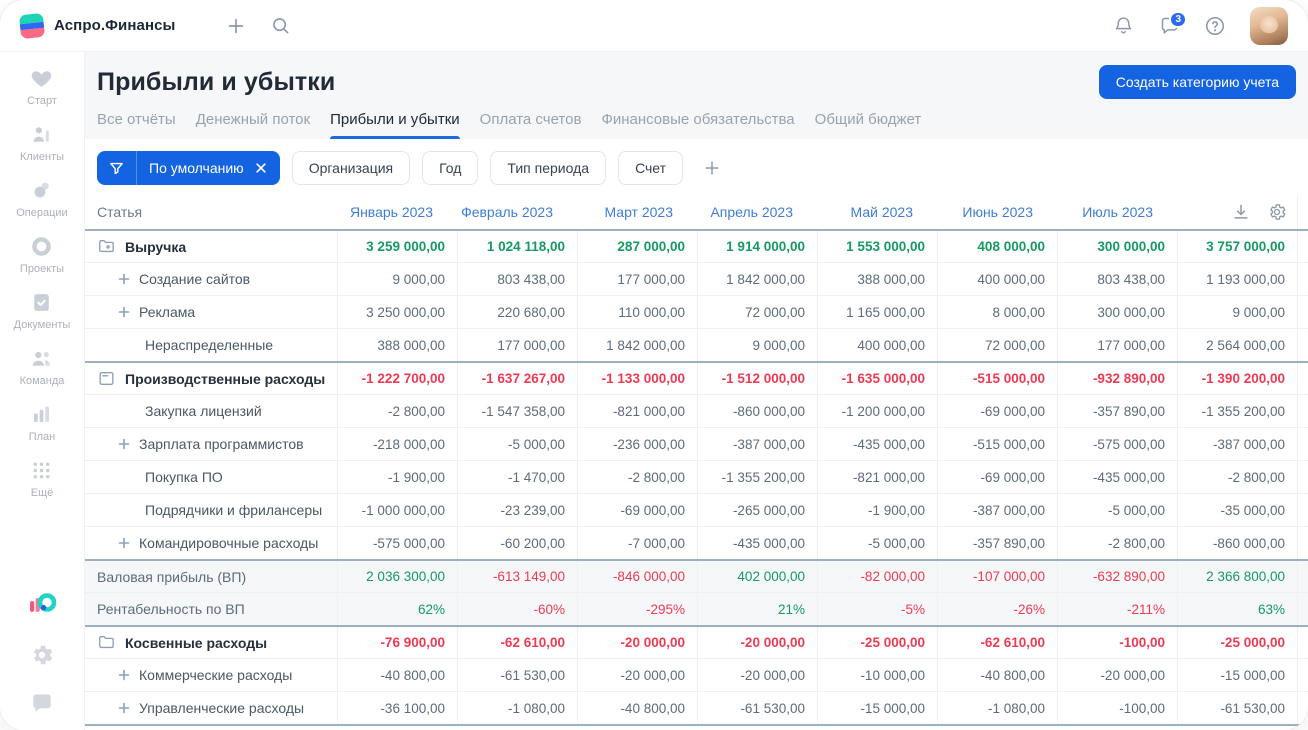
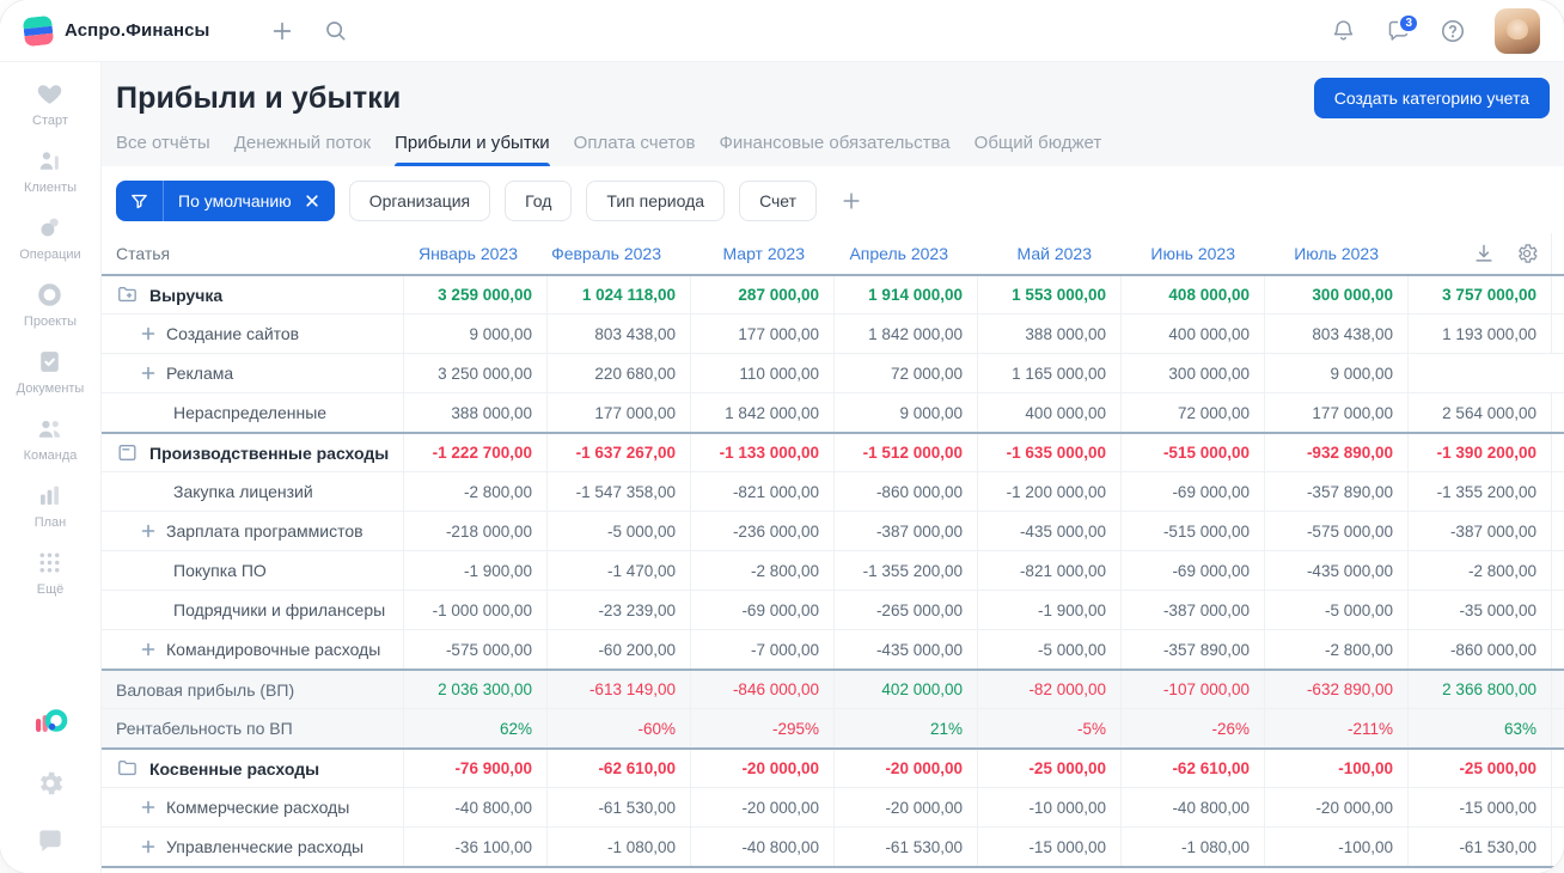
  Аспро.Финансы
  3
  Старт
  Клиенты
  Операции
  Проекты
  Документы
  Команда
  План
  Ещё
  Прибыли и убытки
  Создать категорию учета
  Все отчёты
  Денежный поток
  Прибыли и убытки
  Оплата счетов
  Финансовые обязательства
  Общий бюджет
  По умолчанию
  Организация
  Год
  Тип периода
  Счет
  Статья
  Январь 2023
  Февраль 2023
  Март 2023
  Апрель 2023
  Май 2023
  Июнь 2023
  Июль 2023
  Выручка
  3 259 000,00
  1 024 118,00
  287 000,00
  1 914 000,00
  1 553 000,00
  408 000,00
  300 000,00
  3 757 000,00
  Создание сайтов
  9 000,00
  803 438,00
  177 000,00
  1 842 000,00
  388 000,00
  400 000,00
  803 438,00
  1 193 000,00
  Реклама
  3 250 000,00
  220 680,00
  110 000,00
  72 000,00
  1 165 000,00
- 8 000,00
  300 000,00
  9 000,00
  Нераспределенные
  388 000,00
  177 000,00
  1 842 000,00
  9 000,00
  400 000,00
  72 000,00
  177 000,00
  2 564 000,00
  Производственные расходы
  -1 222 700,00
  -1 637 267,00
  -1 133 000,00
  -1 512 000,00
  -1 635 000,00
  -515 000,00
  -932 890,00
  -1 390 200,00
  Закупка лицензий
  -2 800,00
  -1 547 358,00
  -821 000,00
  -860 000,00
  -1 200 000,00
  -69 000,00
  -357 890,00
  -1 355 200,00
  Зарплата программистов
  -218 000,00
  -5 000,00
  -236 000,00
  -387 000,00
  -435 000,00
  -515 000,00
  -575 000,00
  -387 000,00
  Покупка ПО
  -1 900,00
  -1 470,00
  -2 800,00
  -1 355 200,00
  -821 000,00
  -69 000,00
  -435 000,00
  -2 800,00
  Подрядчики и фрилансеры
  -1 000 000,00
  -23 239,00
  -69 000,00
  -265 000,00
  -1 900,00
  -387 000,00
  -5 000,00
  -35 000,00
  Командировочные расходы
  -575 000,00
  -60 200,00
  -7 000,00
  -435 000,00
  -5 000,00
  -357 890,00
  -2 800,00
  -860 000,00
  Валовая прибыль (ВП)
  2 036 300,00
  -613 149,00
  -846 000,00
  402 000,00
  -82 000,00
  -107 000,00
  -632 890,00
  2 366 800,00
  Рентабельность по ВП
  62%
  -60%
  -295%
  21%
  -5%
  -26%
  -211%
  63%
  Косвенные расходы
  -76 900,00
  -62 610,00
  -20 000,00
  -20 000,00
  -25 000,00
  -62 610,00
  -100,00
  -25 000,00
  Коммерческие расходы
  -40 800,00
  -61 530,00
  -20 000,00
  -20 000,00
  -10 000,00
  -40 800,00
  -20 000,00
  -15 000,00
  Управленческие расходы
  -36 100,00
  -1 080,00
  -40 800,00
  -61 530,00
  -15 000,00
  -1 080,00
  -100,00
  -61 530,00
